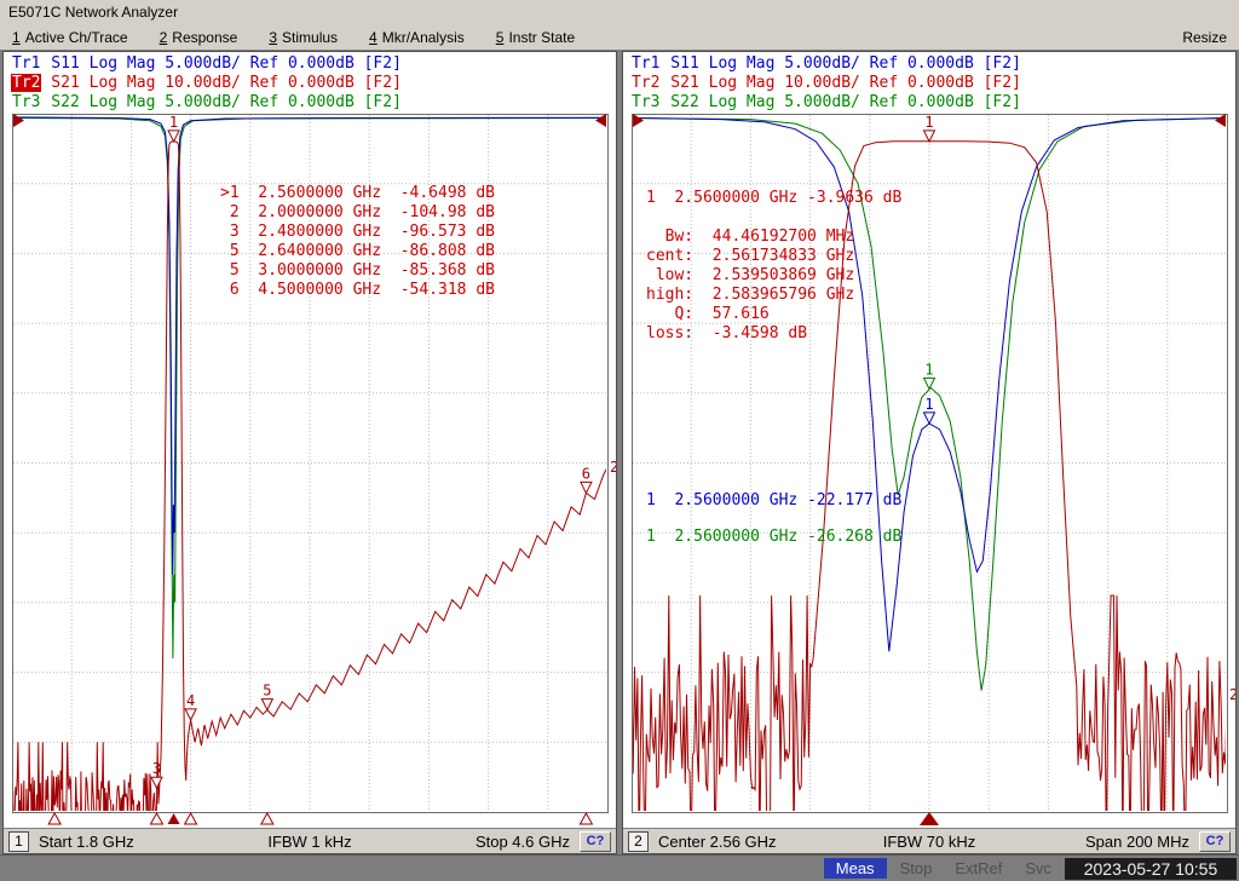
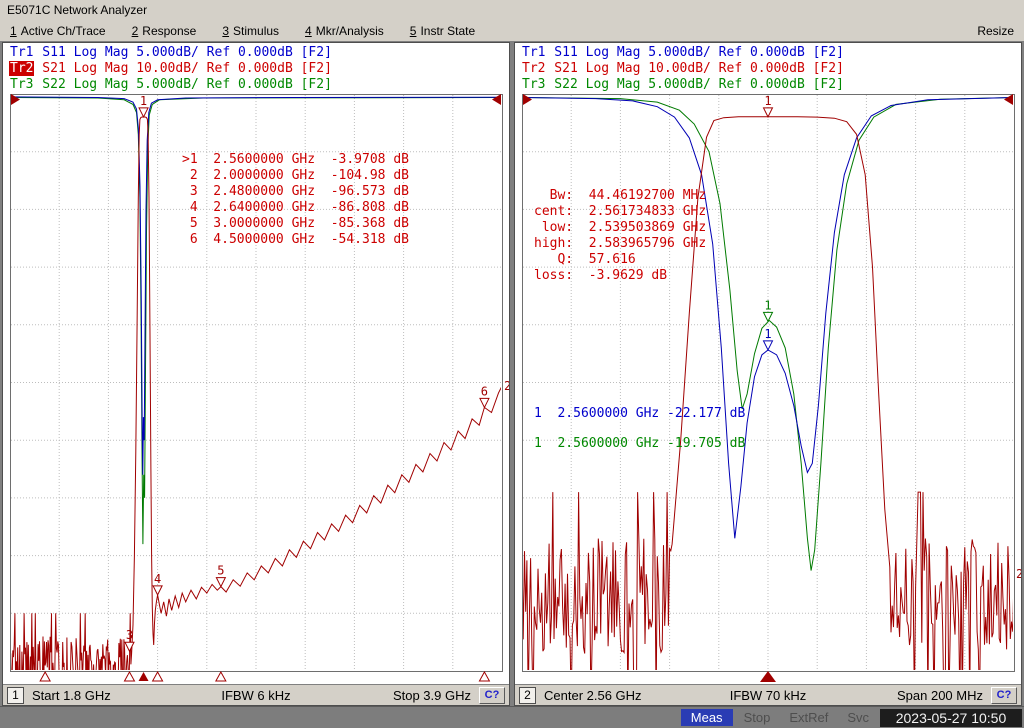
  E5071C Network Analyzer
  1 Active Ch/Trace
  2 Response
  3 Stimulus
  4 Mkr/Analysis
  5 Instr State
  Resize
  Tr1 S11 Log Mag 5.000dB/ Ref 0.000dB [F2]
  Tr2 S21 Log Mag 10.00dB/ Ref 0.000dB [F2]
  Tr3 S22 Log Mag 5.000dB/ Ref 0.000dB [F2]
  2
  1
  3
  4
  5
  6
- >1 2.5600000 GHz -4.6498 dB
+ >1 2.5600000 GHz -3.9708 dB
  2 2.0000000 GHz -104.98 dB
  3 2.4800000 GHz -96.573 dB
- 5 2.6400000 GHz -86.808 dB
+ 4 2.6400000 GHz -86.808 dB
  5 3.0000000 GHz -85.368 dB
  6 4.5000000 GHz -54.318 dB
  1
  Start 1.8 GHz
- IFBW 1 kHz
+ IFBW 6 kHz
- Stop 4.6 GHz
+ Stop 3.9 GHz
  C?
  Tr1 S11 Log Mag 5.000dB/ Ref 0.000dB [F2]
  Tr2 S21 Log Mag 10.00dB/ Ref 0.000dB [F2]
  Tr3 S22 Log Mag 5.000dB/ Ref 0.000dB [F2]
  2
  1
  1
  1
- 1 2.5600000 GHz -3.9636 dB
  Bw: 44.46192700 MHz
  cent: 2.561734833 GHz
  low: 2.539503869 GHz
  high: 2.583965796 GHz
  Q: 57.616
- loss: -3.4598 dB
+ loss: -3.9629 dB
  1 2.5600000 GHz -22.177 dB
- 1 2.5600000 GHz -26.268 dB
+ 1 2.5600000 GHz -19.705 dB
  2
  Center 2.56 GHz
  IFBW 70 kHz
  Span 200 MHz
  C?
  Meas
  Stop
  ExtRef
  Svc
- 2023-05-27 10:55
+ 2023-05-27 10:50
